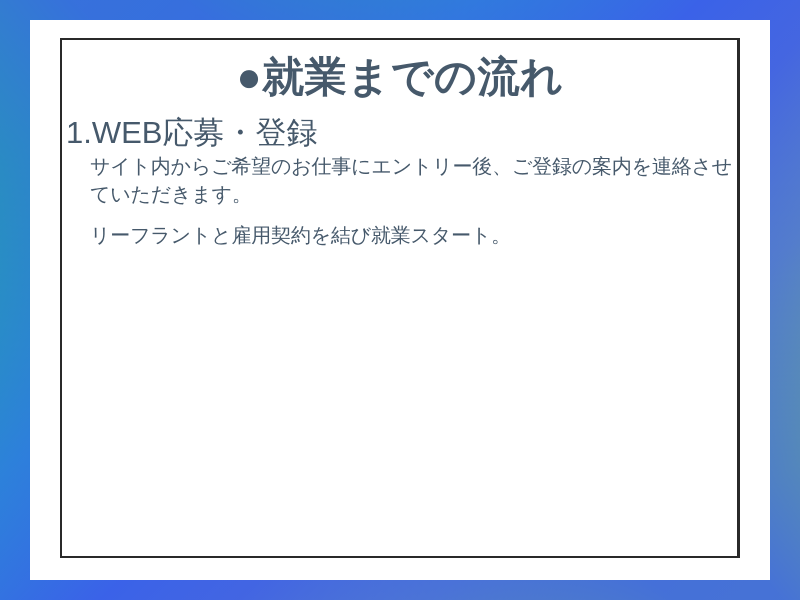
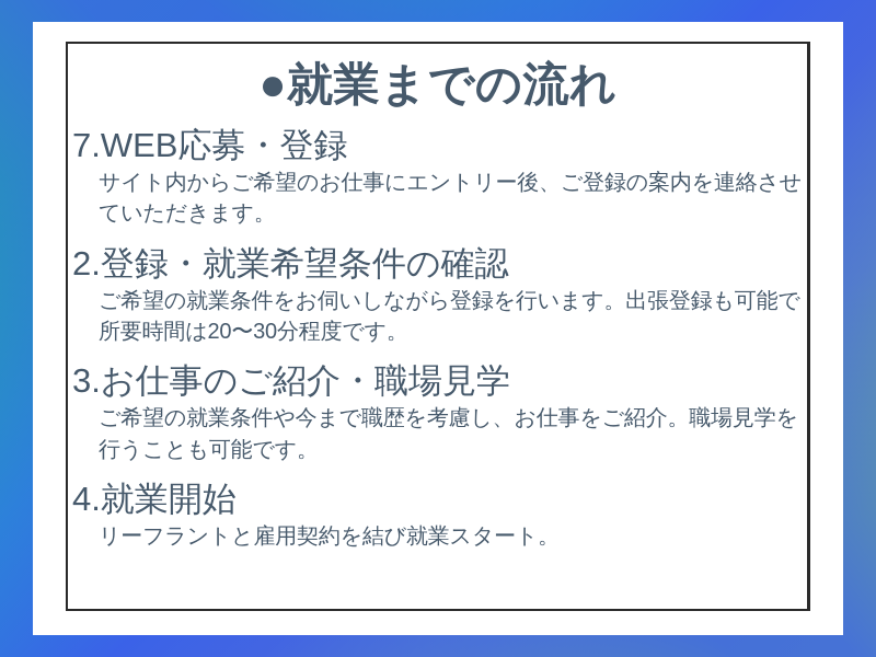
  ●就業までの流れ
- 1.WEB応募・登録
+ 7.WEB応募・登録
  サイト内からご希望のお仕事にエントリー後、ご登録の案内を連絡させていただきます。
+ 2.登録・就業希望条件の確認
+ ご希望の就業条件をお伺いしながら登録を行います。出張登録も可能で所要時間は20〜30分程度です。
+ 3.お仕事のご紹介・職場見学
+ ご希望の就業条件や今まで職歴を考慮し、お仕事をご紹介。職場見学を行うことも可能です。
+ 4.就業開始
  リーフラントと雇用契約を結び就業スタート。
